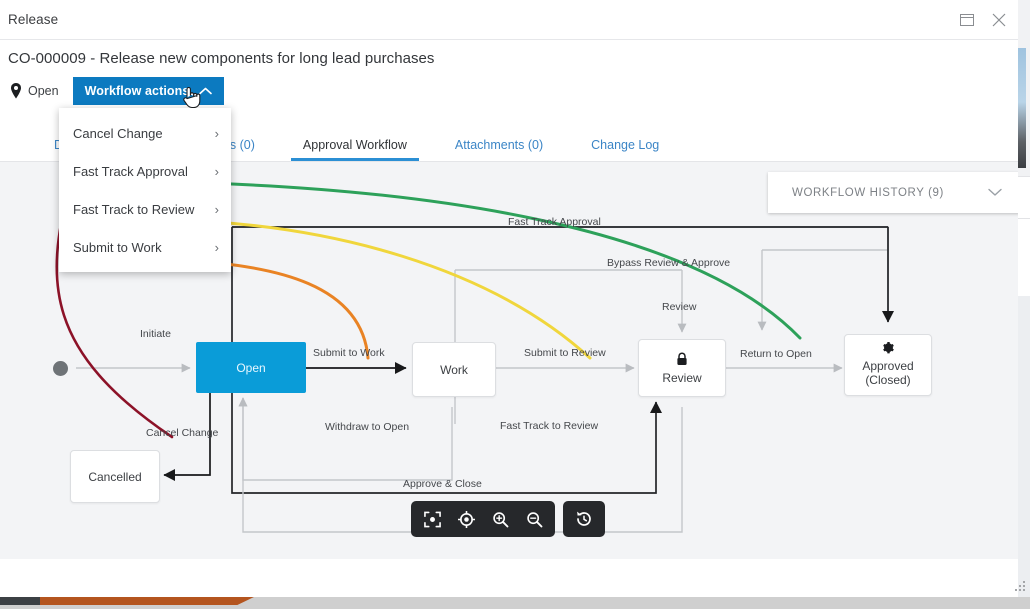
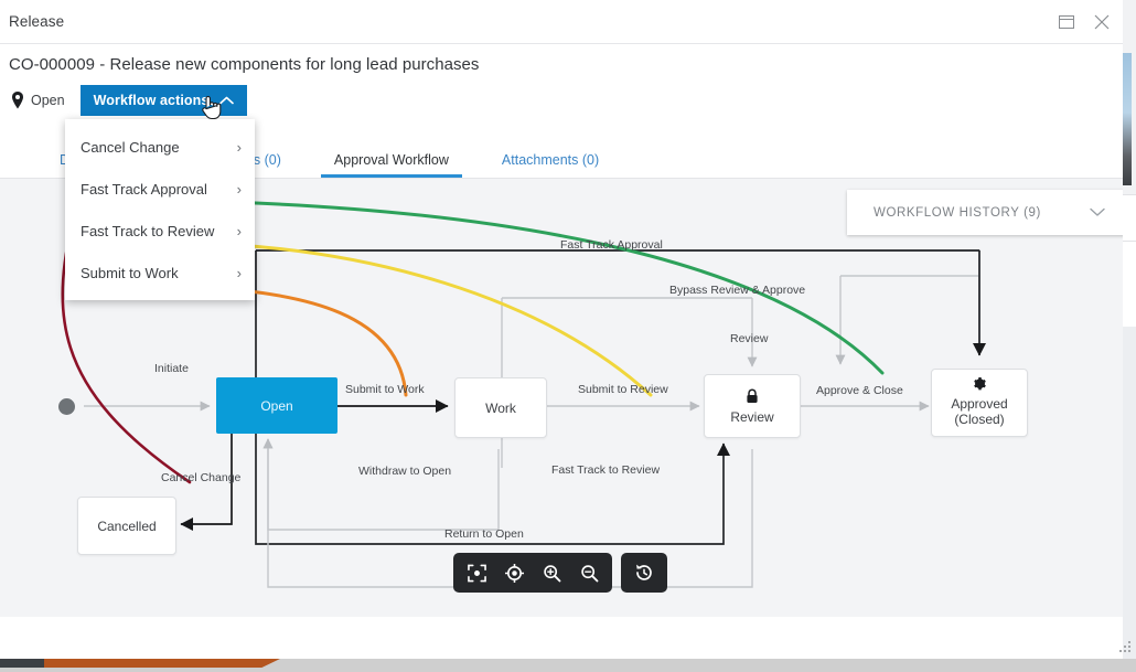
  Release
  CO-000009 - Release new components for long lead purchases
  Open
  Workflow actions
  Approval Workflow
  Attachments (0)
- Change Log
  Open
  Work
  Review
  Approved
  (Closed)
  Cancelled
  Initiate
  Submit to Work
  Submit to Review
  Review
- Return to Open
+ Approve & Close
  Fast Track Approval
  Bypass Review & Approve
  Fast Track to Review
  Withdraw to Open
- Approve & Close
+ Return to Open
  Cancel Change
  WORKFLOW HISTORY (9)
  Cancel Change
  ›
  Fast Track Approval
  ›
  Fast Track to Review
  ›
  Submit to Work
  ›
